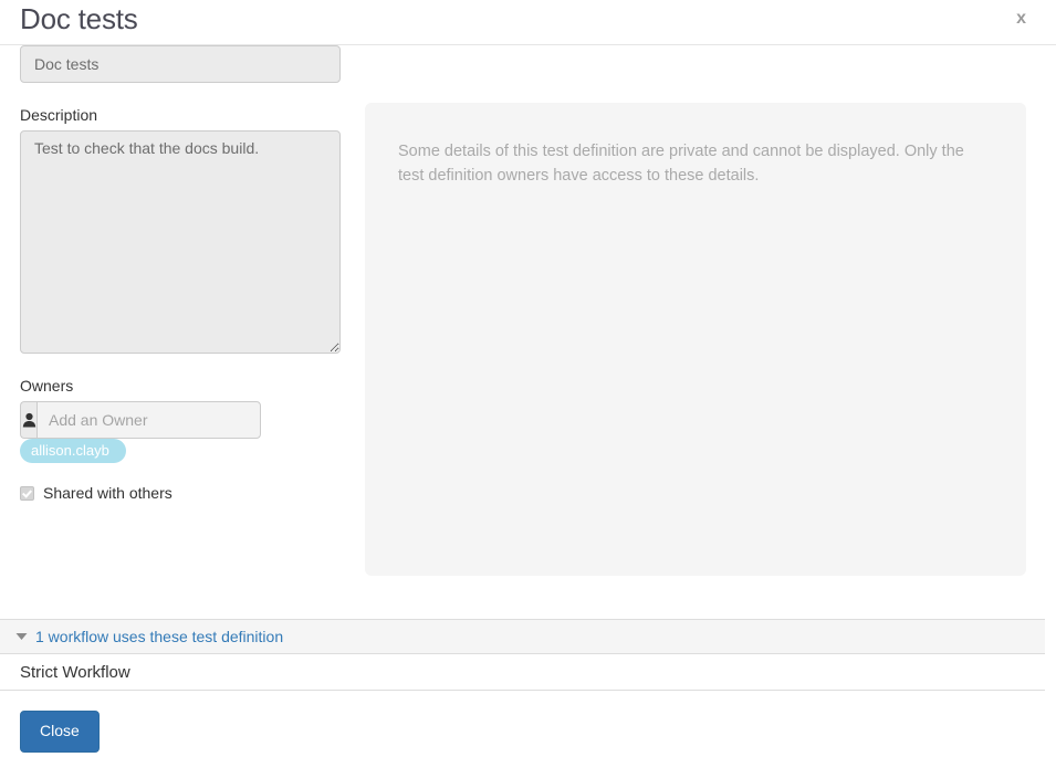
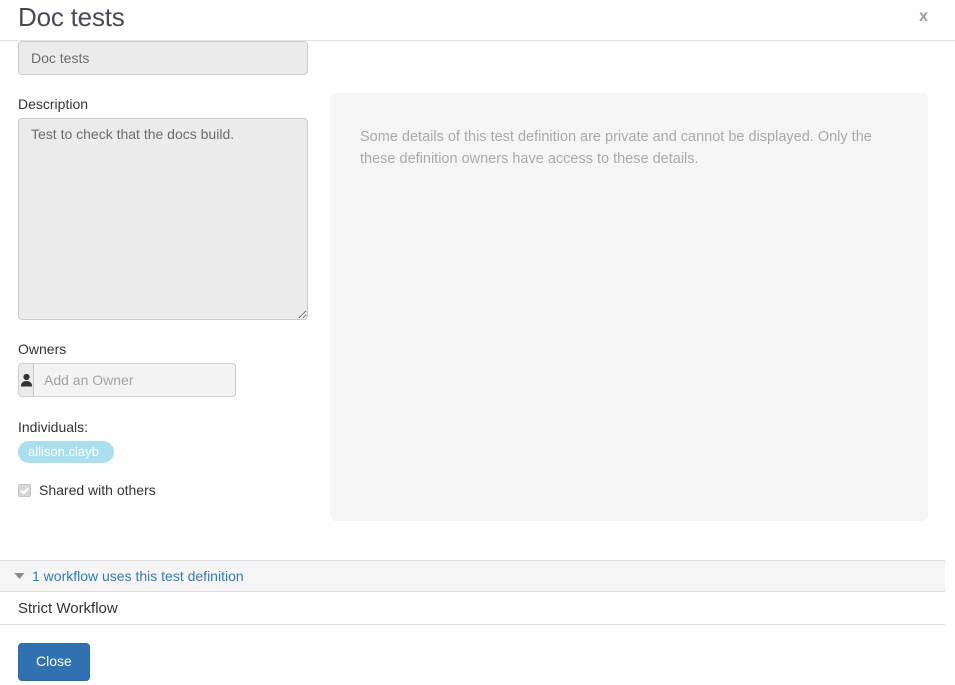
  Doc tests
  x
  Doc tests
  Description
  Test to check that the docs build.
  Owners
  Add an Owner
+ Individuals:
  allison.clayb
  Shared with others
- Some details of this test definition are private and cannot be displayed. Only the test definition owners have access to these details.
+ Some details of this test definition are private and cannot be displayed. Only the these definition owners have access to these details.
- 1 workflow uses these test definition
+ 1 workflow uses this test definition
  Strict Workflow
  Close
